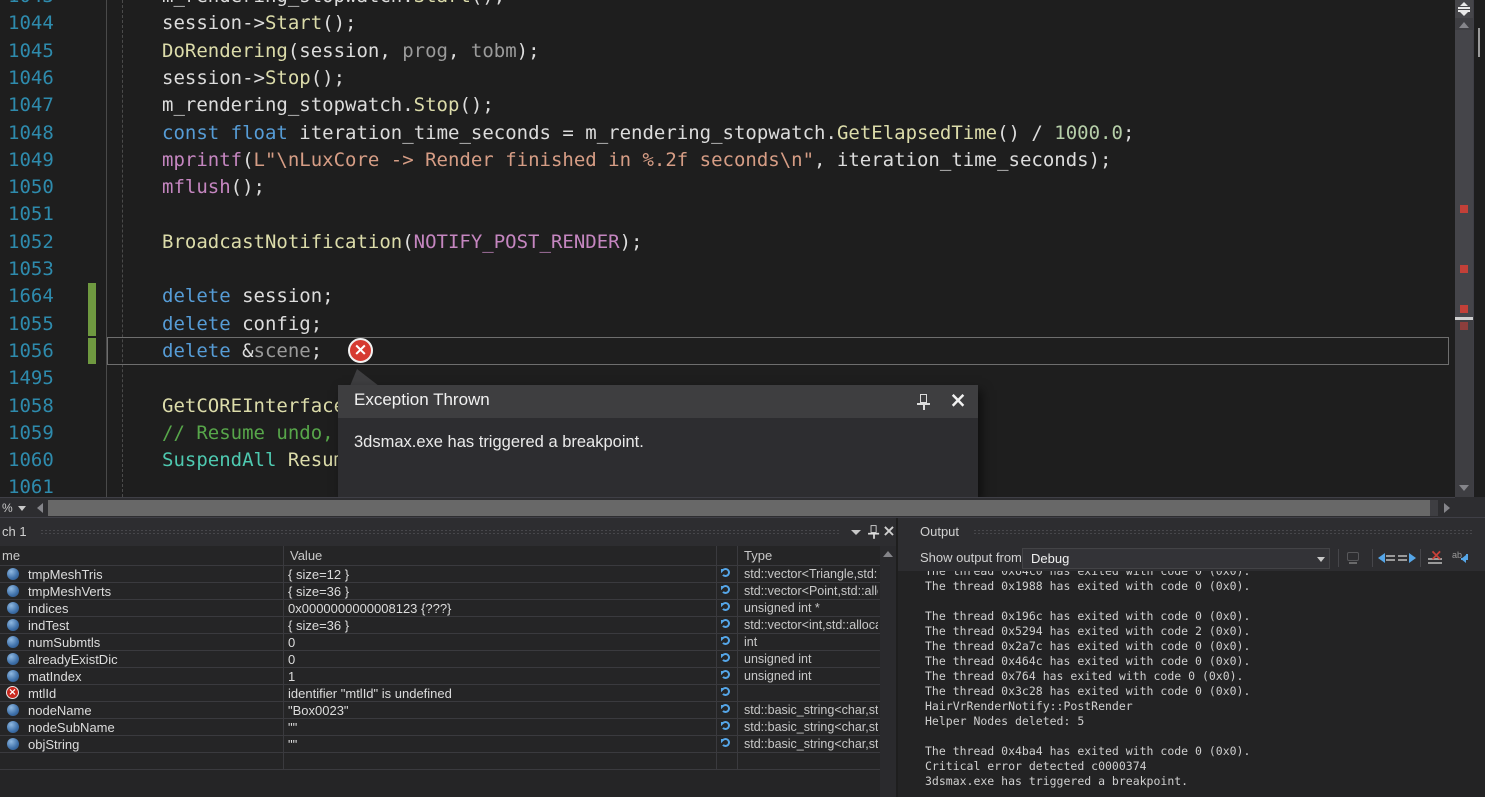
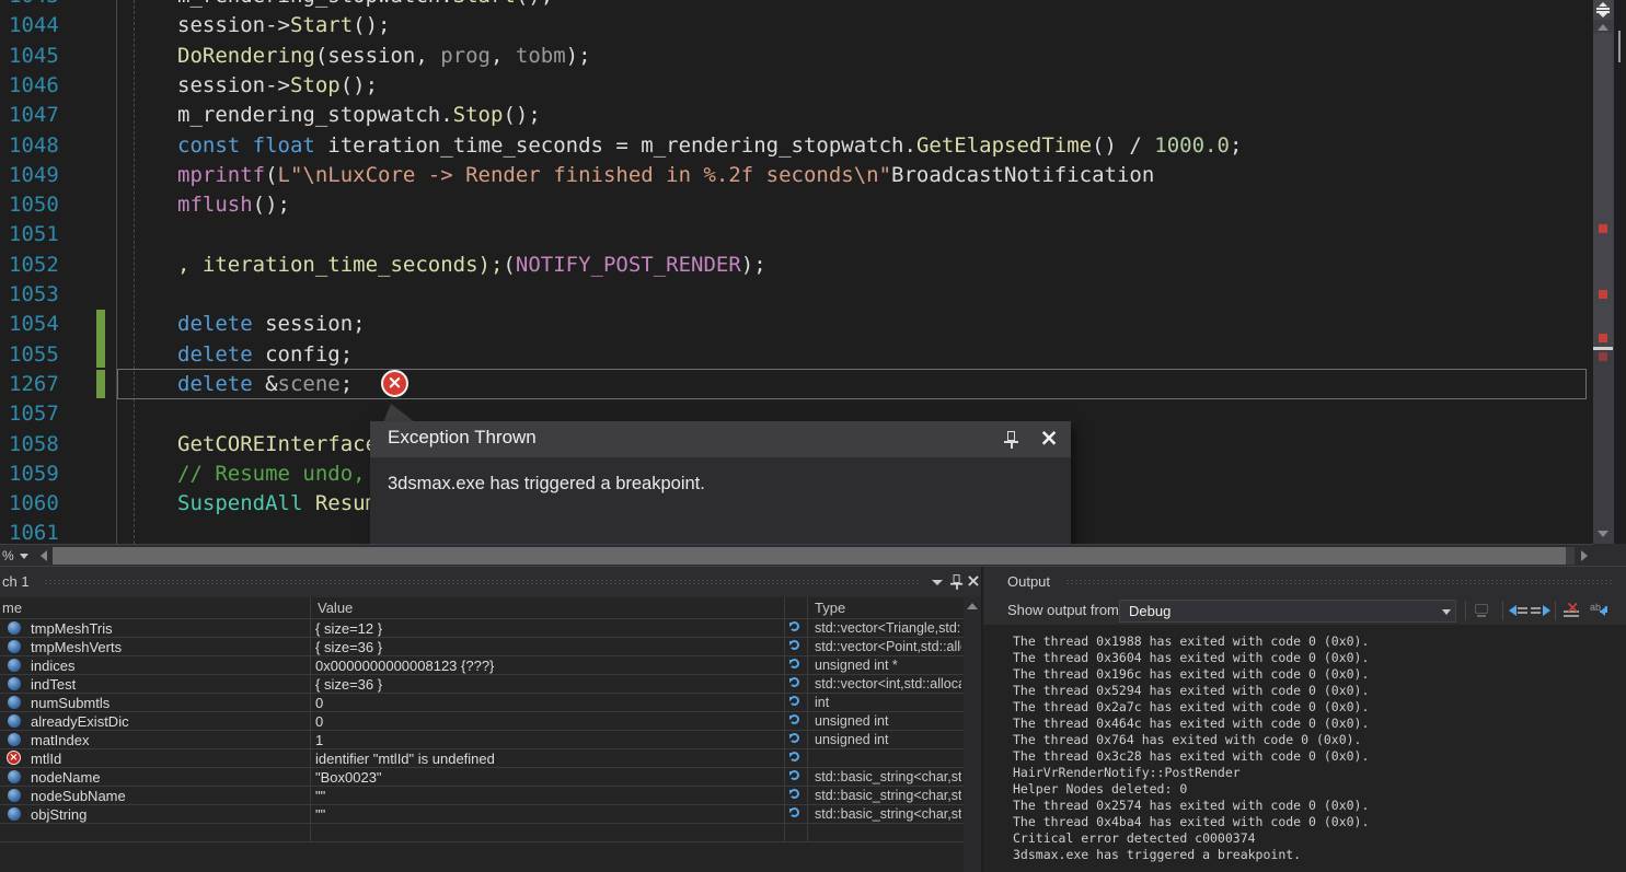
  1044
  1045
  1046
  1047
  1048
  1049
  1050
  1051
  1052
  1053
- 1664
+ 1054
  1055
- 1056
+ 1267
- 1495
+ 1057
  1058
  1059
  1060
  1061
  session->Start();
  DoRendering(session, prog, tobm);
  session->Stop();
  m_rendering_stopwatch.Stop();
  const float iteration_time_seconds = m_rendering_stopwatch.GetElapsedTime() / 1000.0;
- mprintf(L"\nLuxCore -> Render finished in %.2f seconds\n", iteration_time_seconds);
+ mprintf(L"\nLuxCore -> Render finished in %.2f seconds\n"BroadcastNotification
  mflush();
- BroadcastNotification(NOTIFY_POST_RENDER);
+ , iteration_time_seconds);(NOTIFY_POST_RENDER);
  delete session;
  delete config;
  delete &scene;
  GetCOREInterfac
  // Resume undo,
  SuspendAll Resu
  ×
  Exception Thrown
  ×
  3dsmax.exe has triggered a breakpoint.
  %
  ch 1
  ×
  me
  Value
  Type
  tmpMeshTris
  { size=12 }
  std::vector<Triangle,std:
  tmpMeshVerts
  { size=36 }
  std::vector<Point,std::all
  indices
  0x0000000000008123 {???}
  unsigned int *
  indTest
  { size=36 }
  std::vector<int,std::alloc
  numSubmtls
  0
  int
  alreadyExistDic
  0
  unsigned int
  matIndex
  1
  unsigned int
  ×
  mtlId
  identifier "mtlId" is undefined
  nodeName
  "Box0023"
  std::basic_string<char,st
  nodeSubName
  ""
  std::basic_string<char,st
  objString
  ""
  std::basic_string<char,st
  Output
  Show output from
  Debug
  ×
  ab
- The thread 0x64c0 has exited with code 0 (0x0).
  The thread 0x1988 has exited with code 0 (0x0).
+ The thread 0x3604 has exited with code 0 (0x0).
  The thread 0x196c has exited with code 0 (0x0).
- The thread 0x5294 has exited with code 2 (0x0).
+ The thread 0x5294 has exited with code 0 (0x0).
  The thread 0x2a7c has exited with code 0 (0x0).
  The thread 0x464c has exited with code 0 (0x0).
  The thread 0x764 has exited with code 0 (0x0).
  The thread 0x3c28 has exited with code 0 (0x0).
  HairVrRenderNotify::PostRender
- Helper Nodes deleted: 5
+ Helper Nodes deleted: 0
+ The thread 0x2574 has exited with code 0 (0x0).
  The thread 0x4ba4 has exited with code 0 (0x0).
  Critical error detected c0000374
  3dsmax.exe has triggered a breakpoint.
